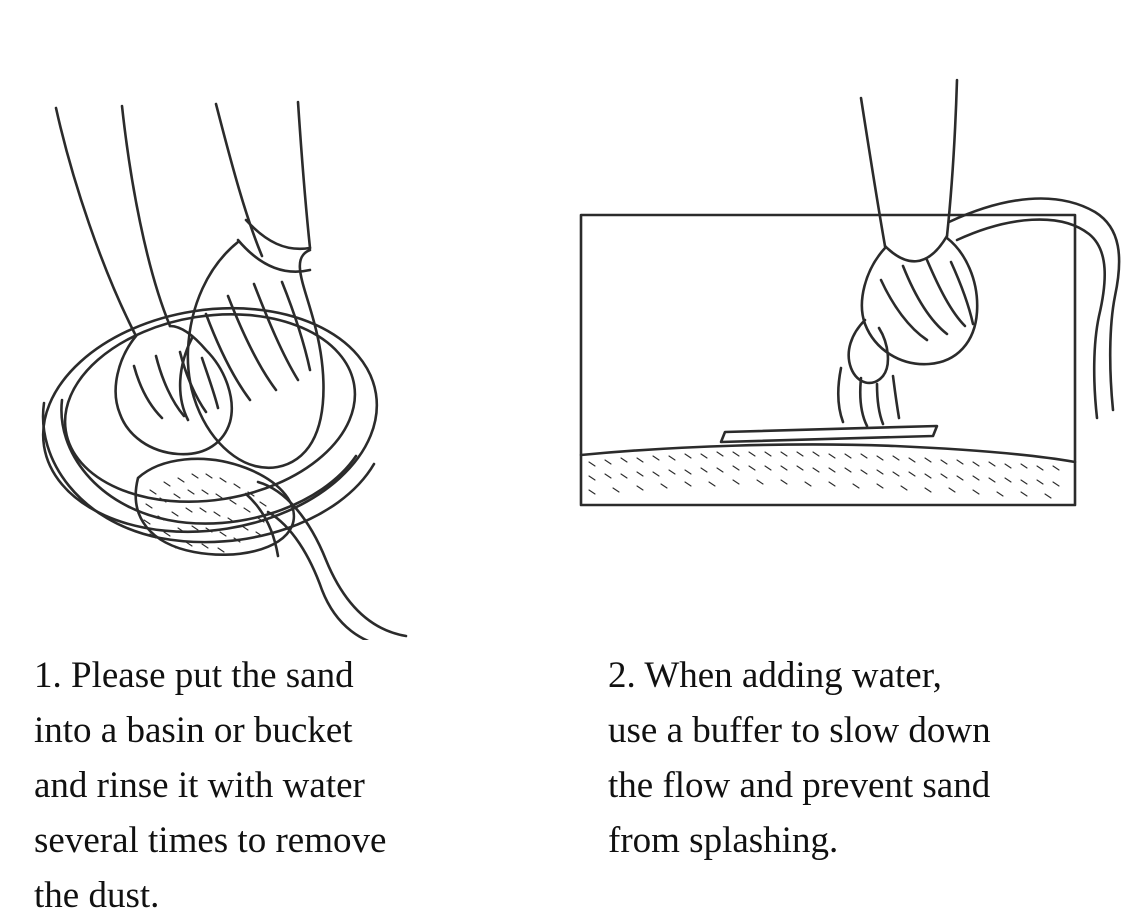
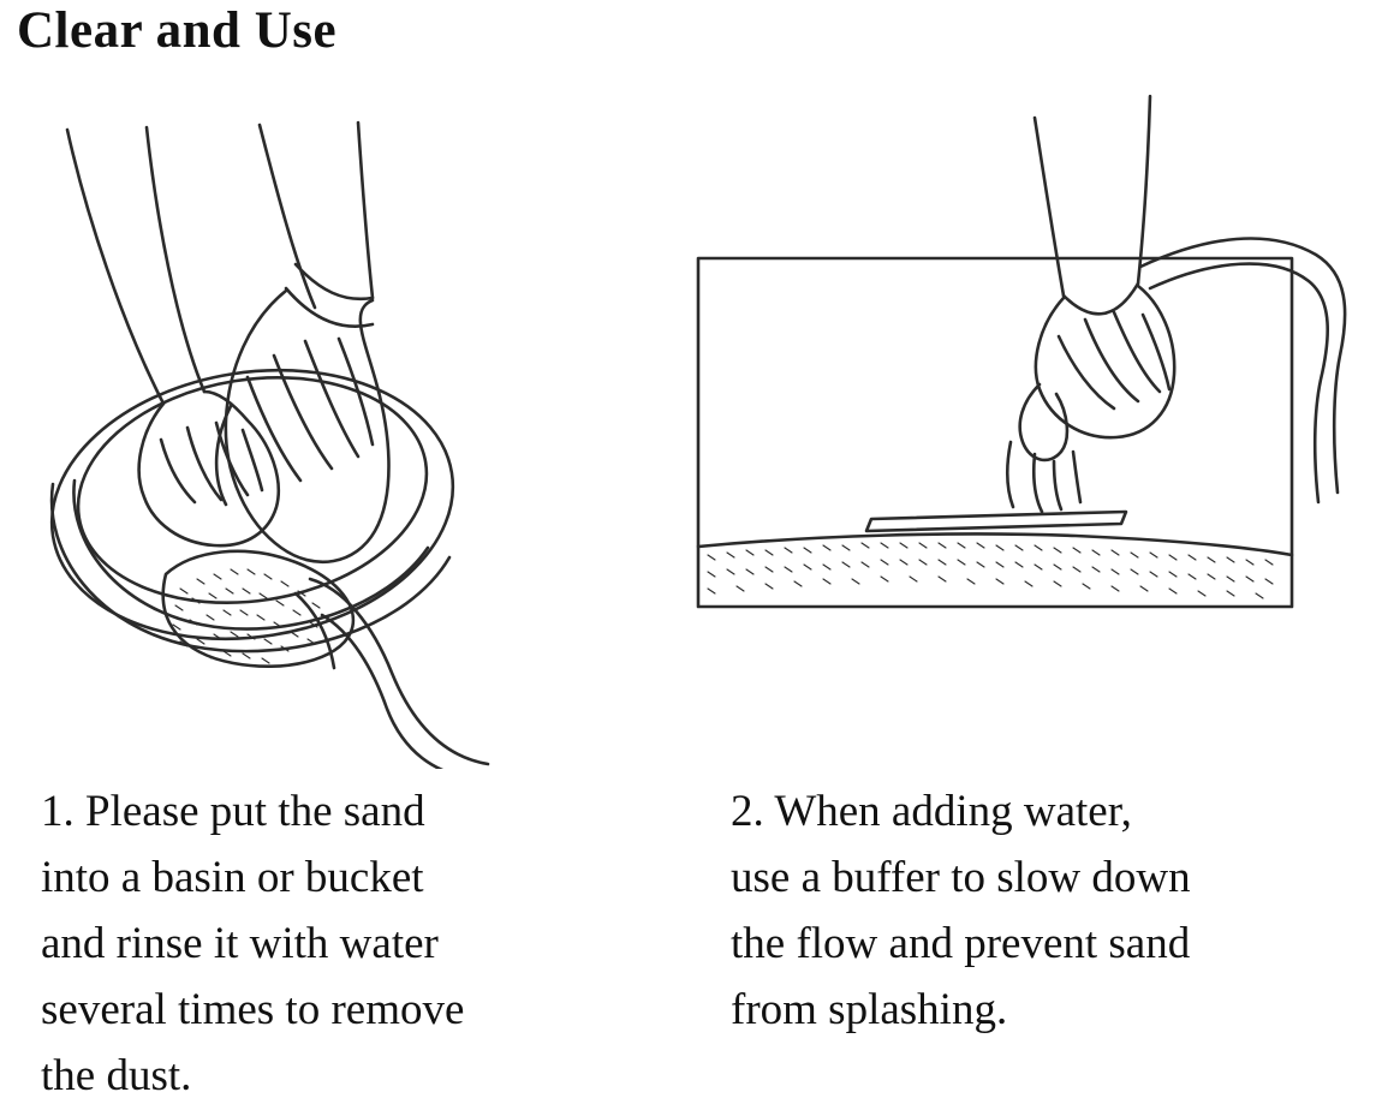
+ Clear and Use
  1. Please put the sand
  into a basin or bucket
  and rinse it with water
  several times to remove
  the dust.
  2. When adding water,
  use a buffer to slow down
  the flow and prevent sand
  from splashing.
